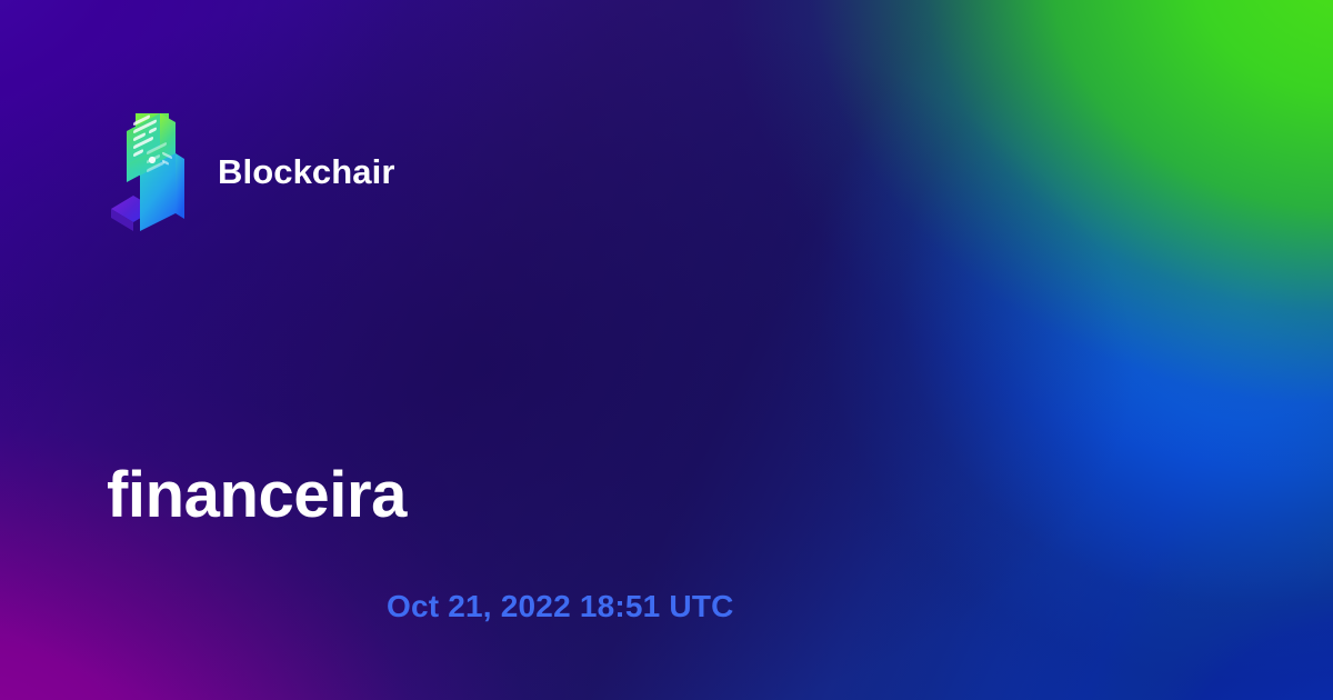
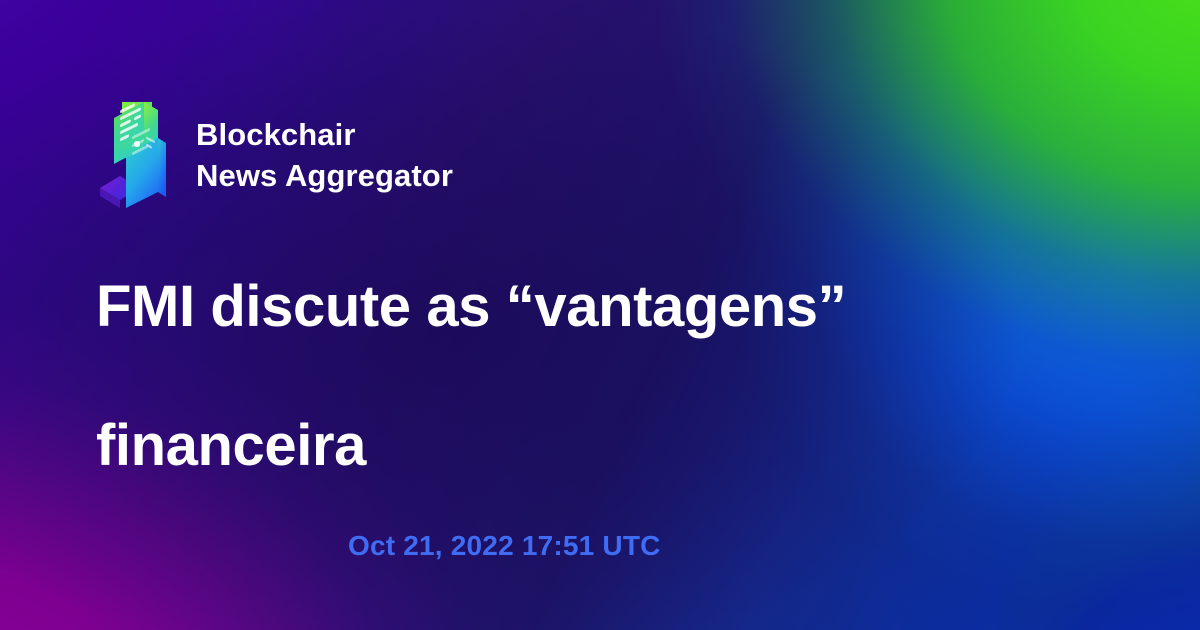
  Blockchair
+ News Aggregator
+ FMI discute as “vantagens”
  financeira
- Oct 21, 2022 18:51 UTC
+ Oct 21, 2022 17:51 UTC
